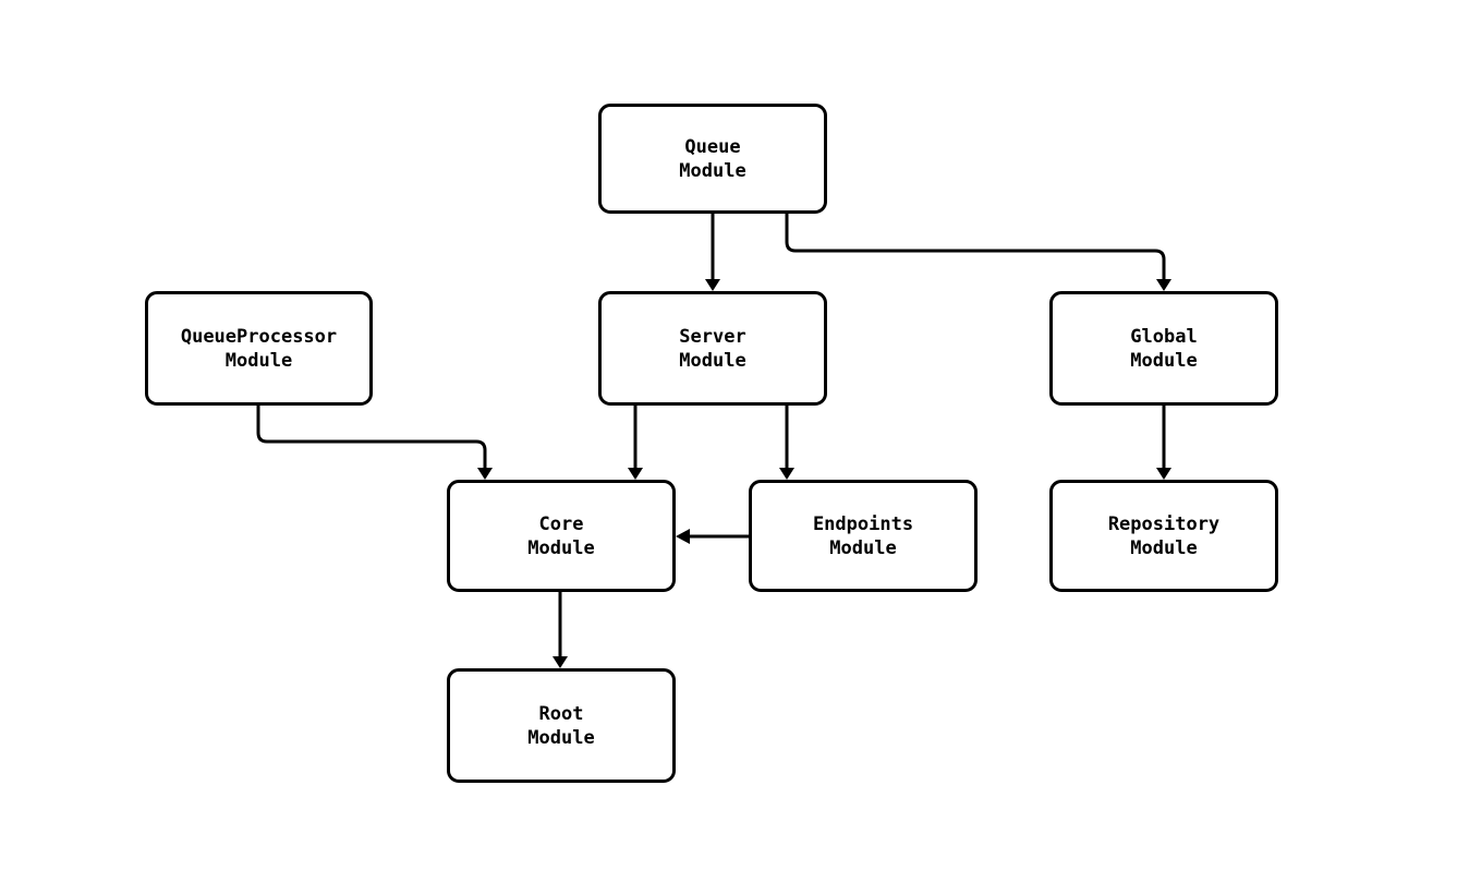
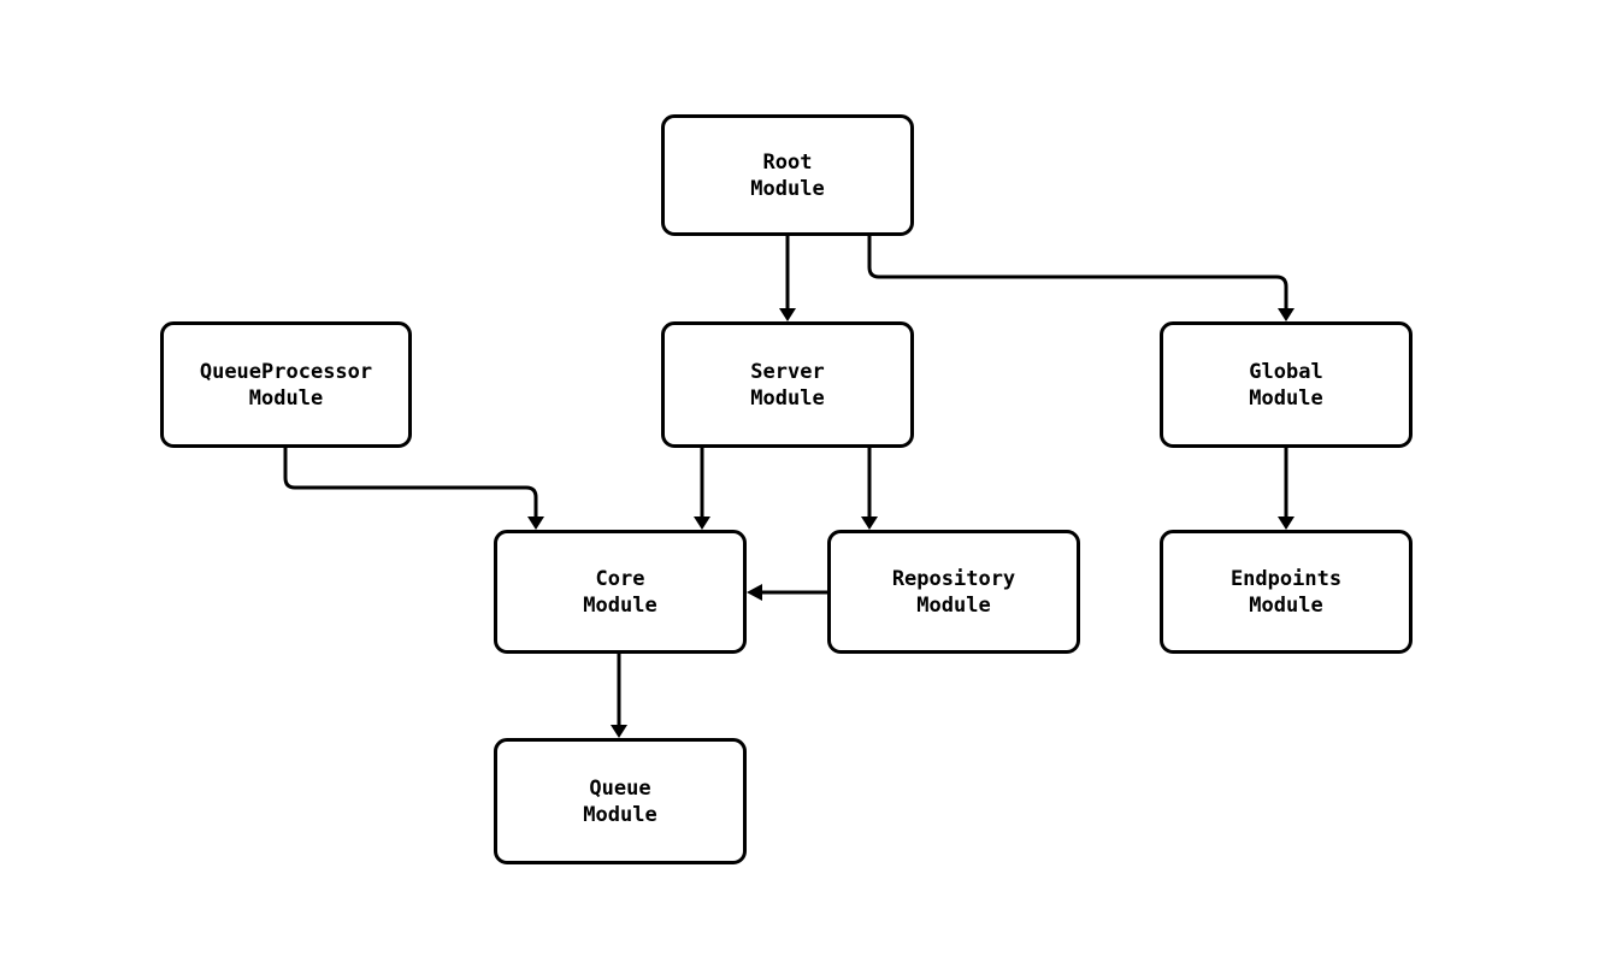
- Queue
+ Root
  Module
  QueueProcessor
  Module
  Server
  Module
  Global
  Module
  Core
  Module
- Endpoints
+ Repository
  Module
- Repository
+ Endpoints
  Module
- Root
+ Queue
  Module
